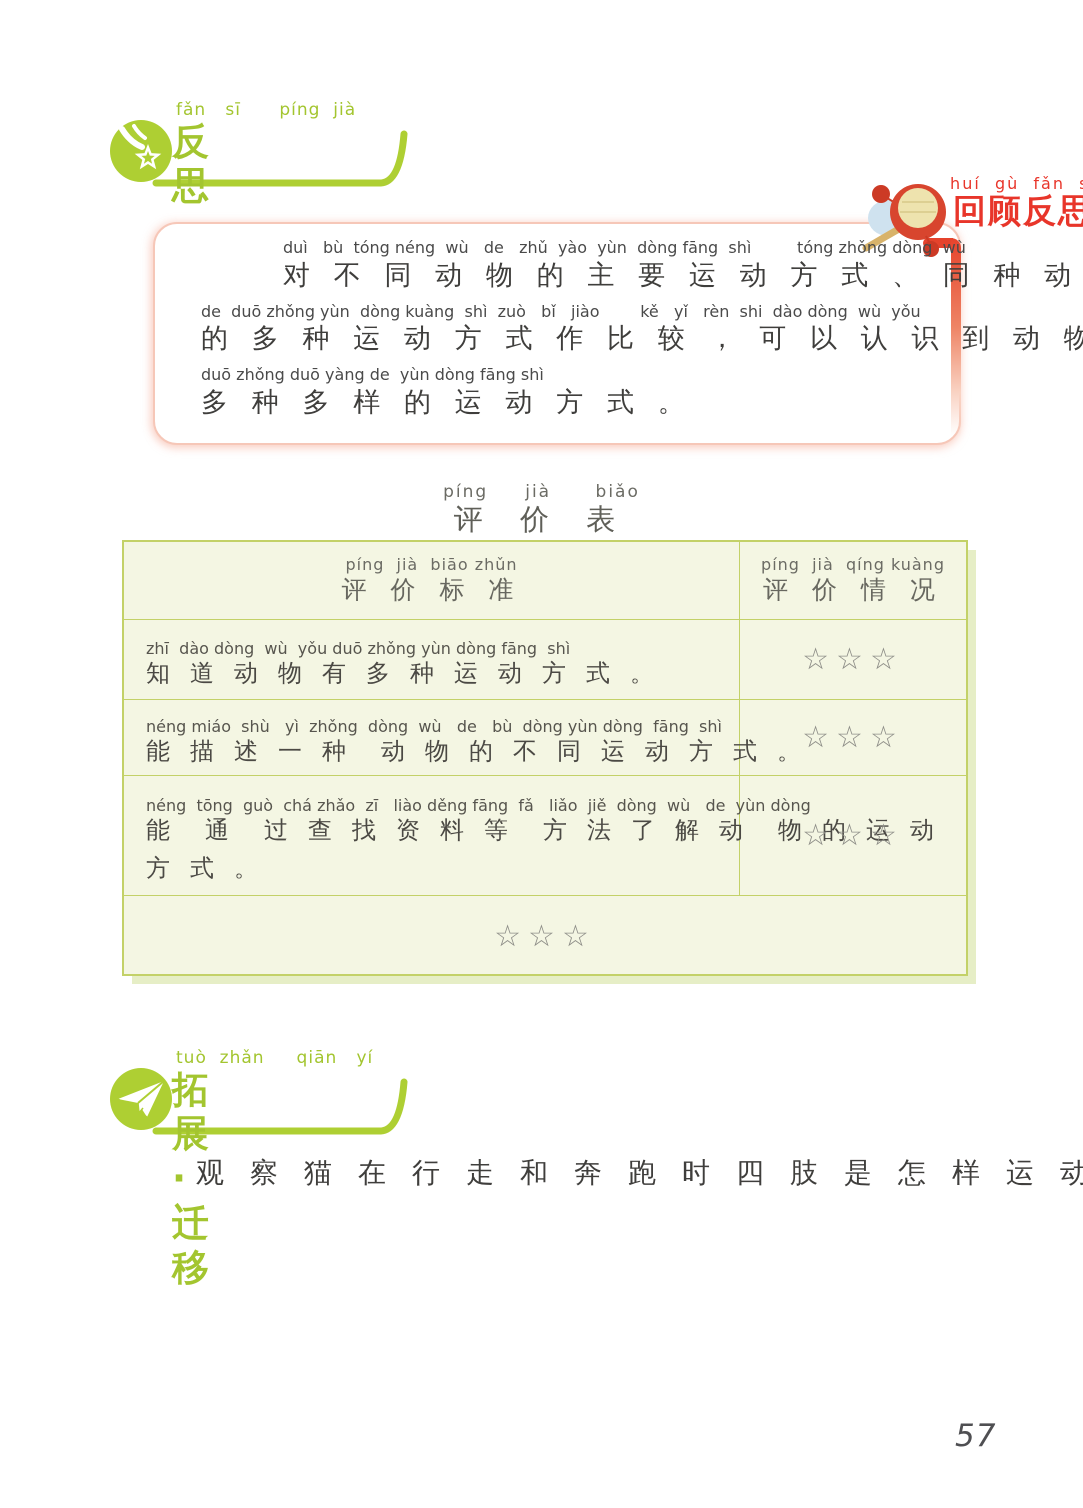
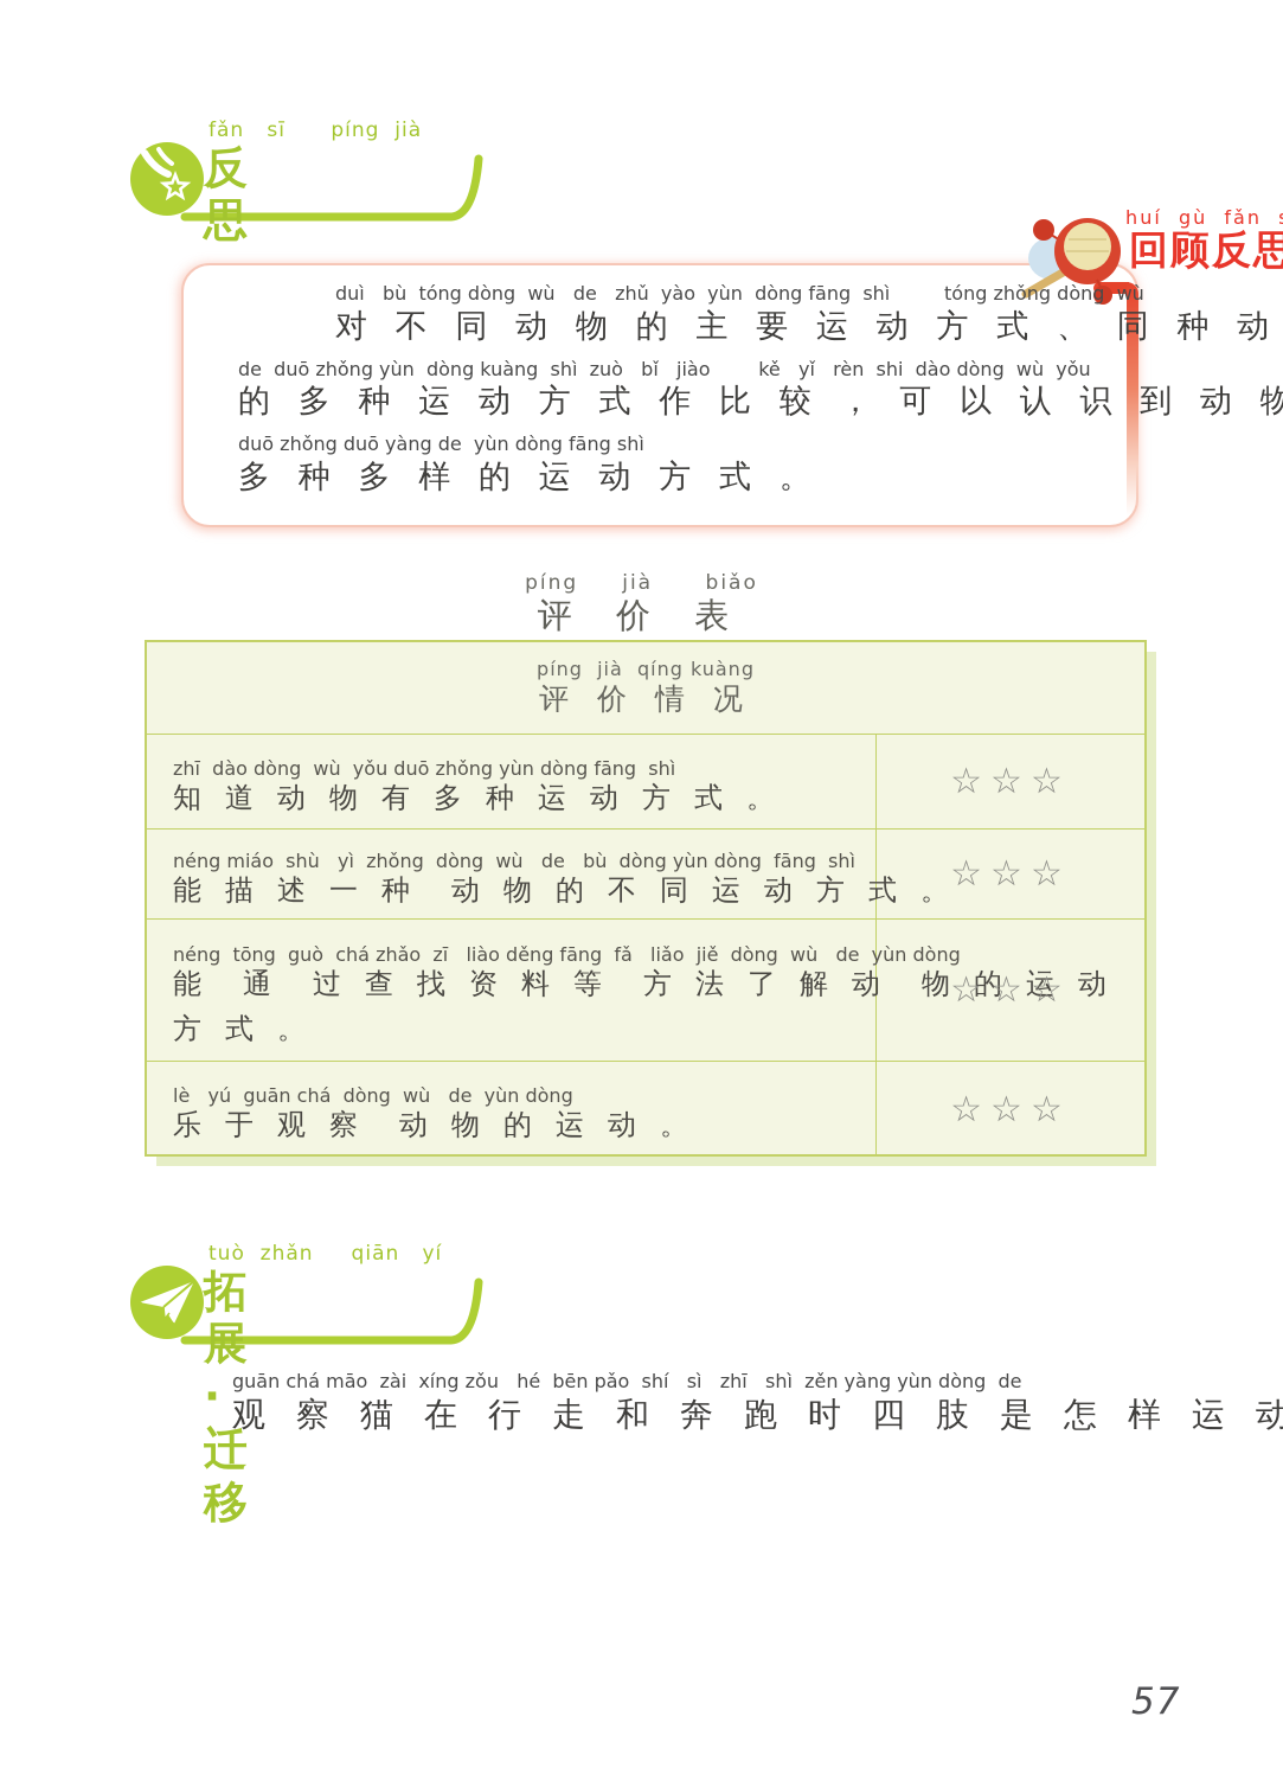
  fǎn sī píng jià
  huí gù fǎn
  回顾反思
- duì bù tóng néng wù de zhǔ yào yùn dòng fāng shì tóng zhǒng dòng wù
+ duì bù tóng dòng wù de zhǔ yào yùn dòng fāng shì tóng zhǒng dòng wù
  对 不 同 动 物 的 主 要 运 动 方 式 、 同 种 动
  de duō zhǒng yùn dòng kuàng shì zuò bǐ jiào kě yǐ rèn shi dào dòng wù yǒu
  的 多 种 运 动 方 式 作 比 较 ， 可 以 认 识 到 动 物
  duō zhǒng duō yàng de yùn dòng fāng shì
  多 种 多 样 的 运 动 方 式 。
  píng jià biǎo
  评 价 表
- píng jià biāo zhǔn
- 评 价 标 准
  píng jià qíng kuàng
  评 价 情 况
  zhī dào dòng wù yǒu duō zhǒng yùn dòng fāng shì
  知 道 动 物 有 多 种 运 动 方 式 。
  ☆☆☆
  néng miáo shù yì zhǒng dòng wù de bù dòng yùn dòng fāng shì
  能 描 述 一 种 动 物 的 不 同 运 动 方
  ☆☆☆
  néng tōng guò chá zhǎo zī liào děng fāng fǎ liǎo jiě dòng wù de
  能 通 过 查 找 资 料 等 方 法 了 解 动
  方 式 。
  ☆☆☆
+ lè yú guān chá dòng wù de yùn dòng
+ 乐 于 观 察 动 物 的 运 动 。
  ☆☆☆
  tuò zhǎn qiān yí
  拓展·迁移
+ guān chá māo zài xíng zǒu hé bēn pǎo shí sì zhī shì zěn yàng yùn dòng de
  观 察 猫 在 行 走 和 奔 跑 时 四 肢 是 怎 样 运 动
  57
